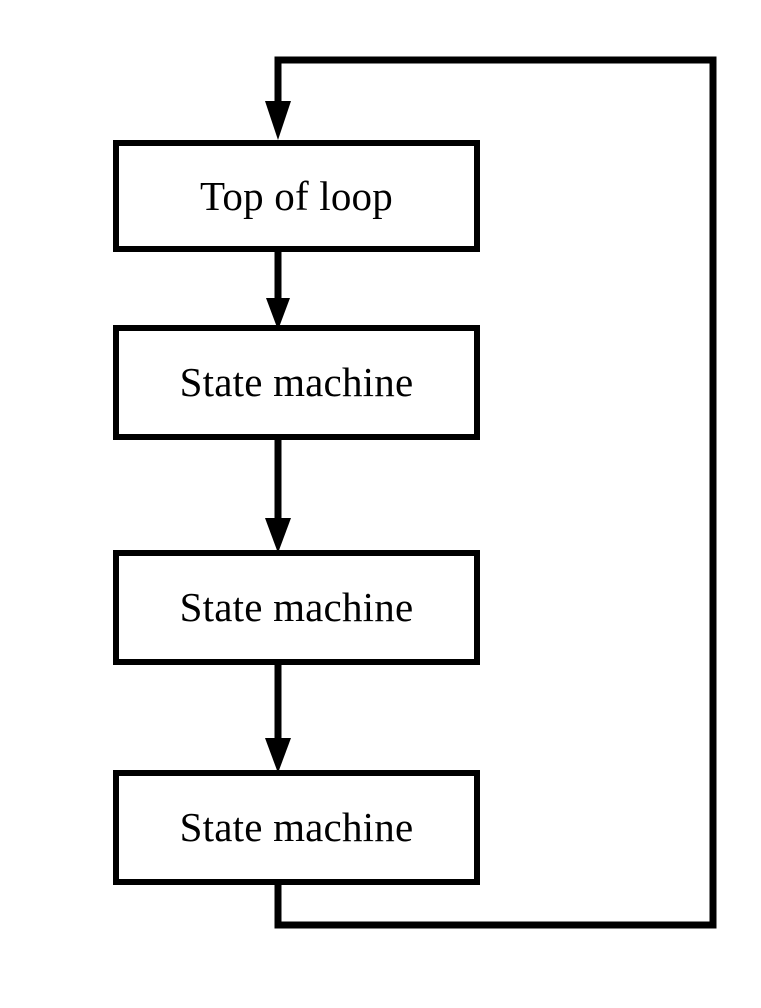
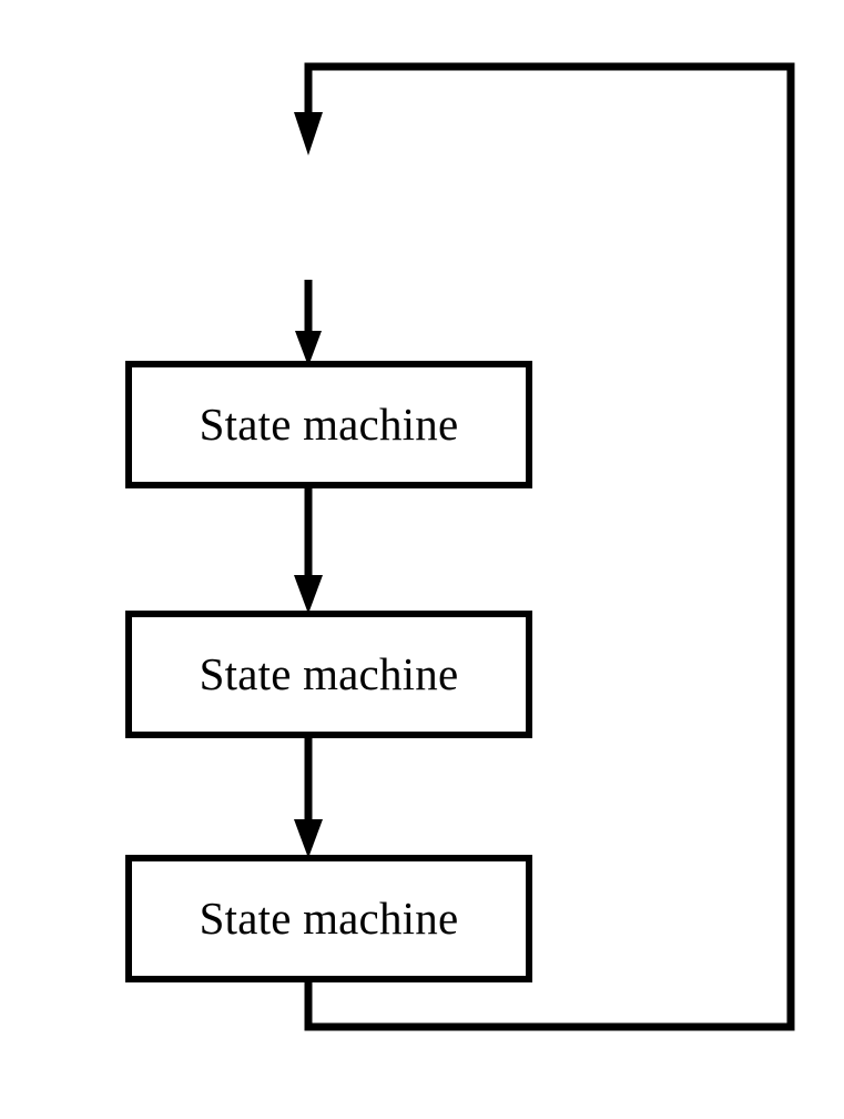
- Top of loop
  State machine
  State machine
  State machine
